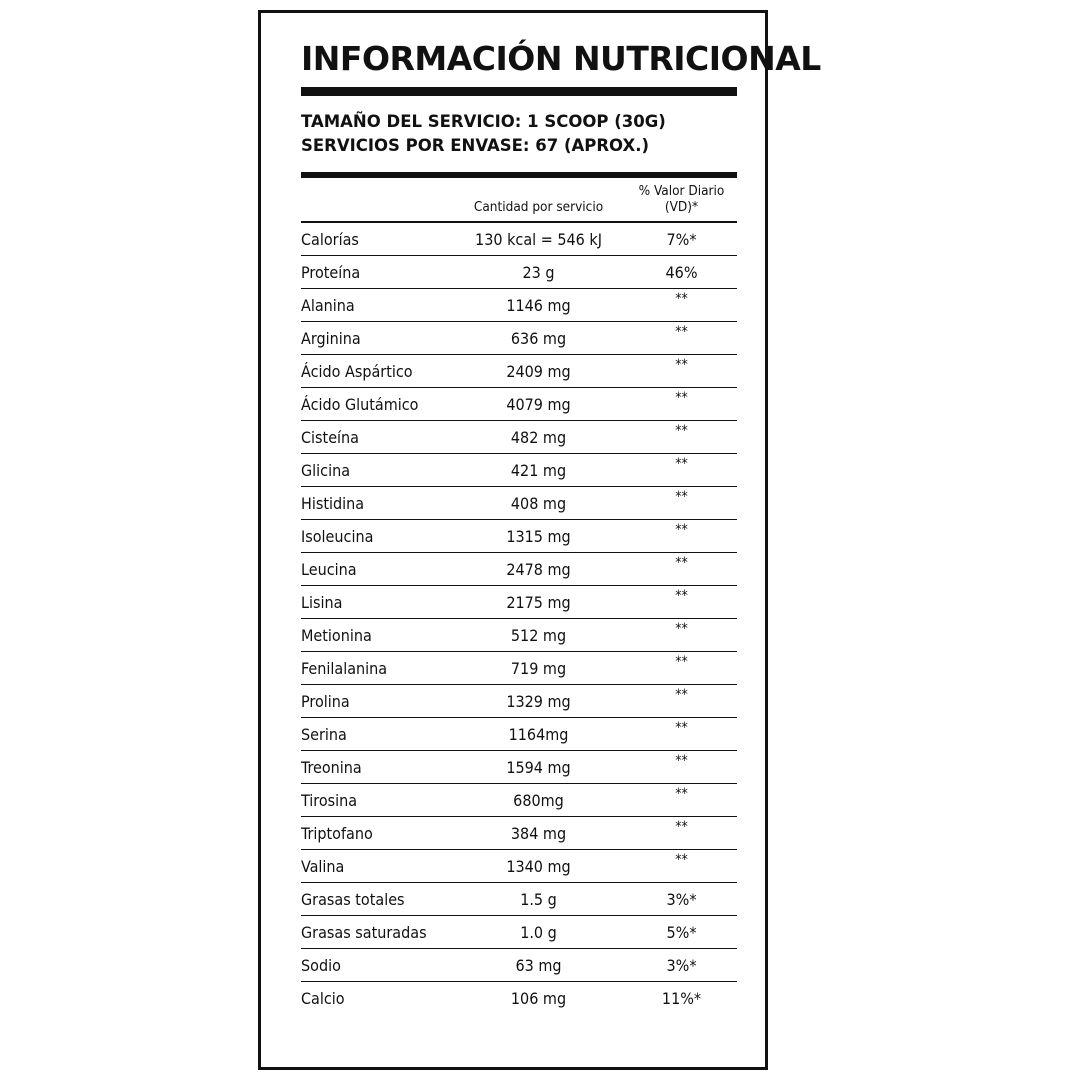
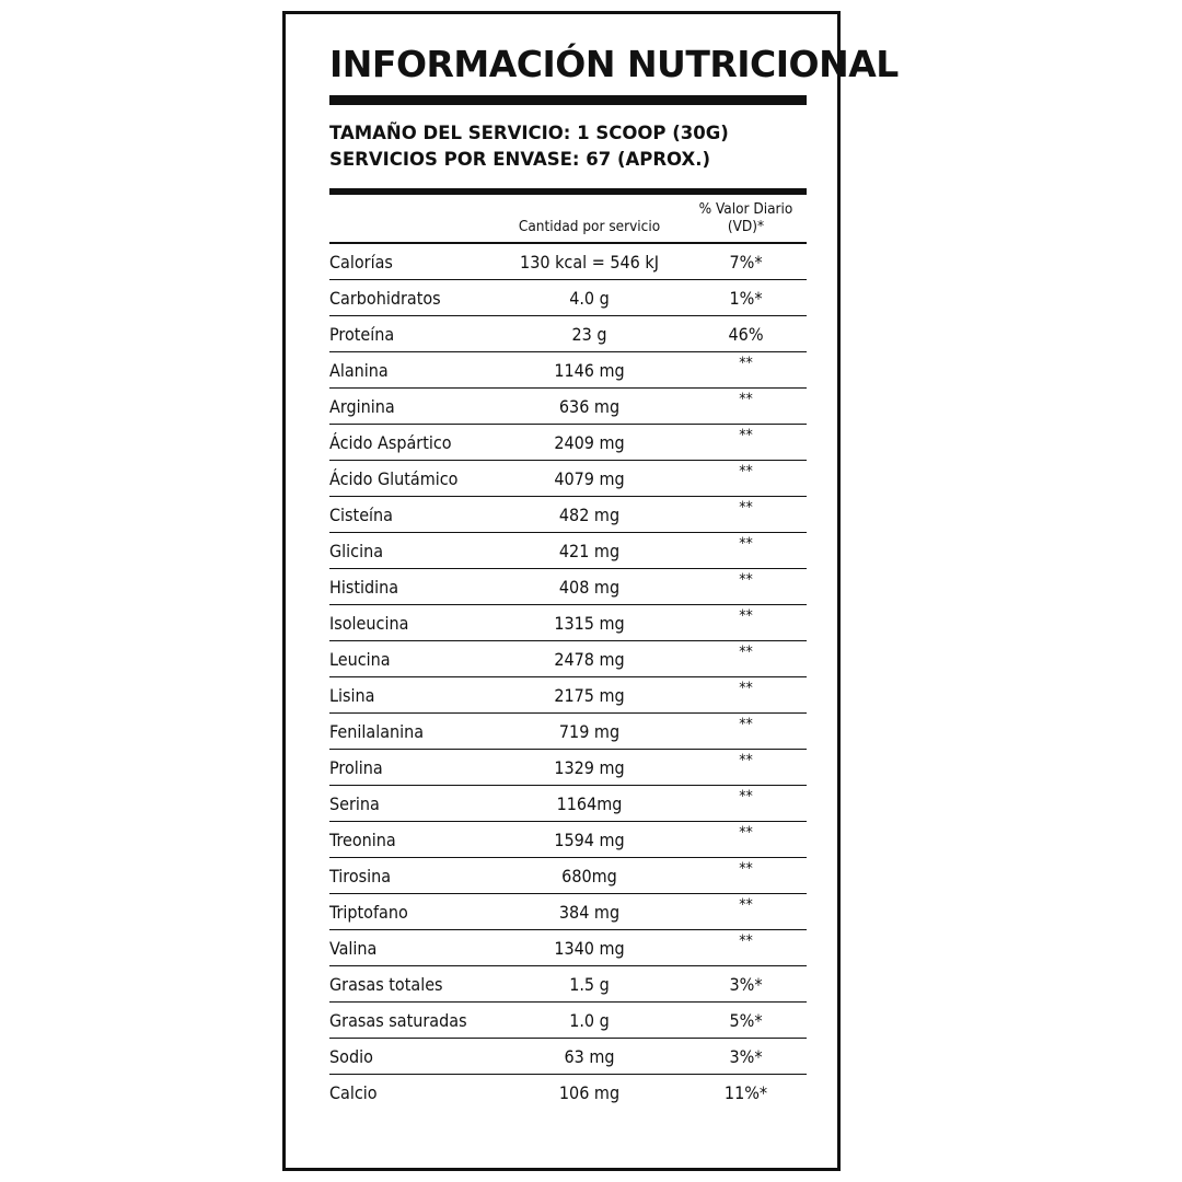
  INFORMACIÓN NUTRICIONAL
  TAMAÑO DEL SERVICIO: 1 SCOOP (30G)
  SERVICIOS POR ENVASE: 67 (APROX.)
  	Cantidad por servicio	% Valor Diario (VD)*
  Calorías	130 kcal = 546 kJ	7%*
+ Carbohidratos	4.0 g	1%*
  Proteína	23 g	46%
  Alanina	1146 mg	**
  Arginina	636 mg	**
  Ácido Aspártico	2409 mg	**
  Ácido Glutámico	4079 mg	**
  Cisteína	482 mg	**
  Glicina	421 mg	**
  Histidina	408 mg	**
  Isoleucina	1315 mg	**
  Leucina	2478 mg	**
  Lisina	2175 mg	**
- Metionina	512 mg	**
  Fenilalanina	719 mg	**
  Prolina	1329 mg	**
  Serina	1164mg	**
  Treonina	1594 mg	**
  Tirosina	680mg	**
  Triptofano	384 mg	**
  Valina	1340 mg	**
  Grasas totales	1.5 g	3%*
  Grasas saturadas	1.0 g	5%*
  Sodio	63 mg	3%*
  Calcio	106 mg	11%*
